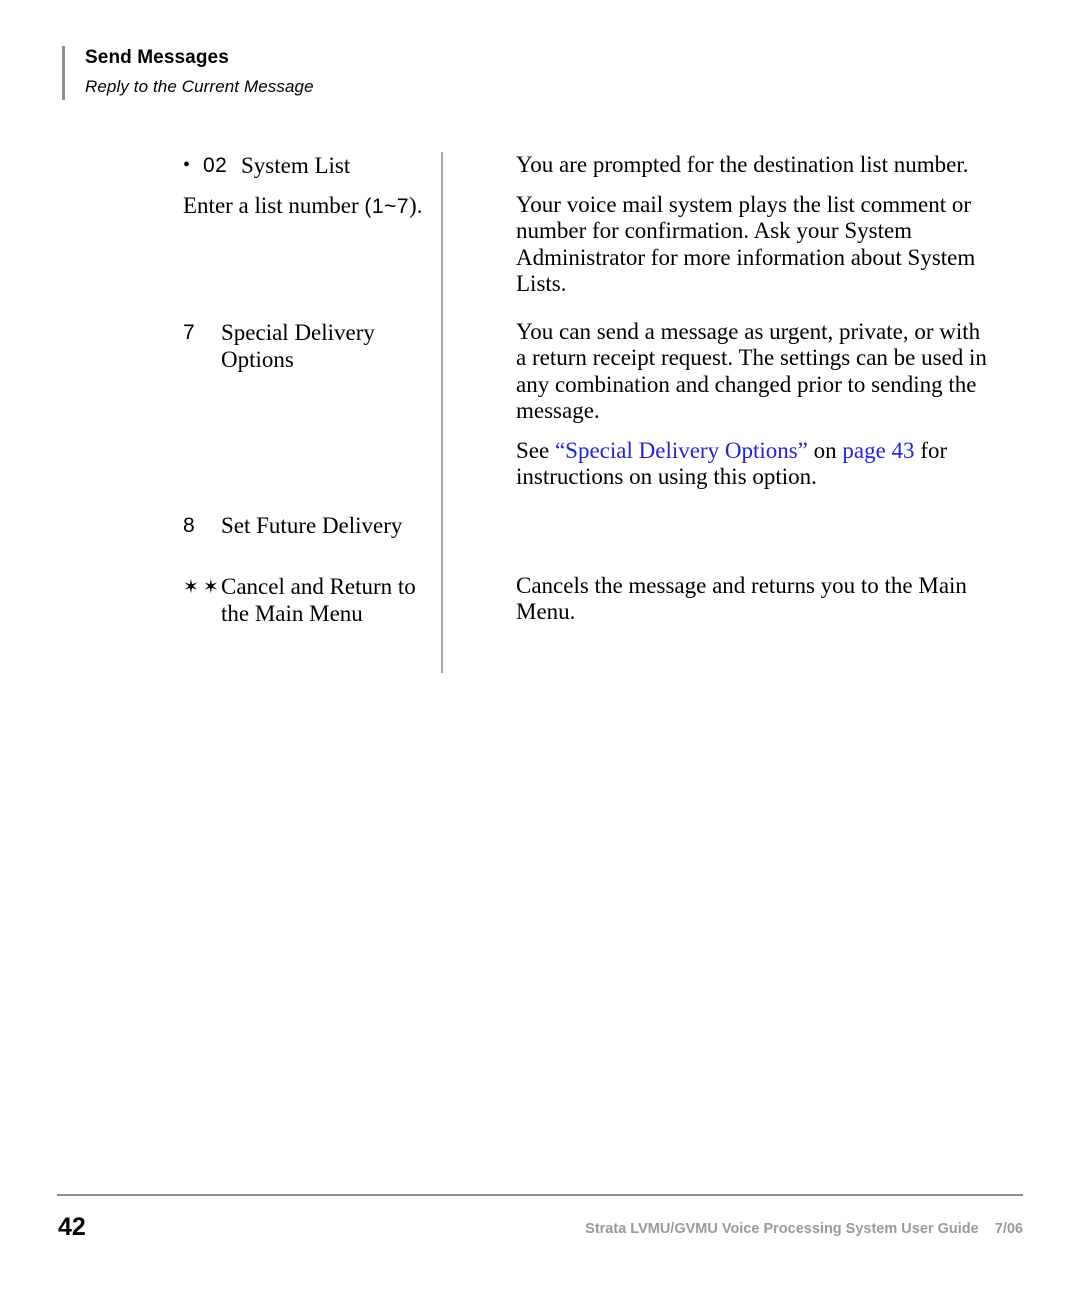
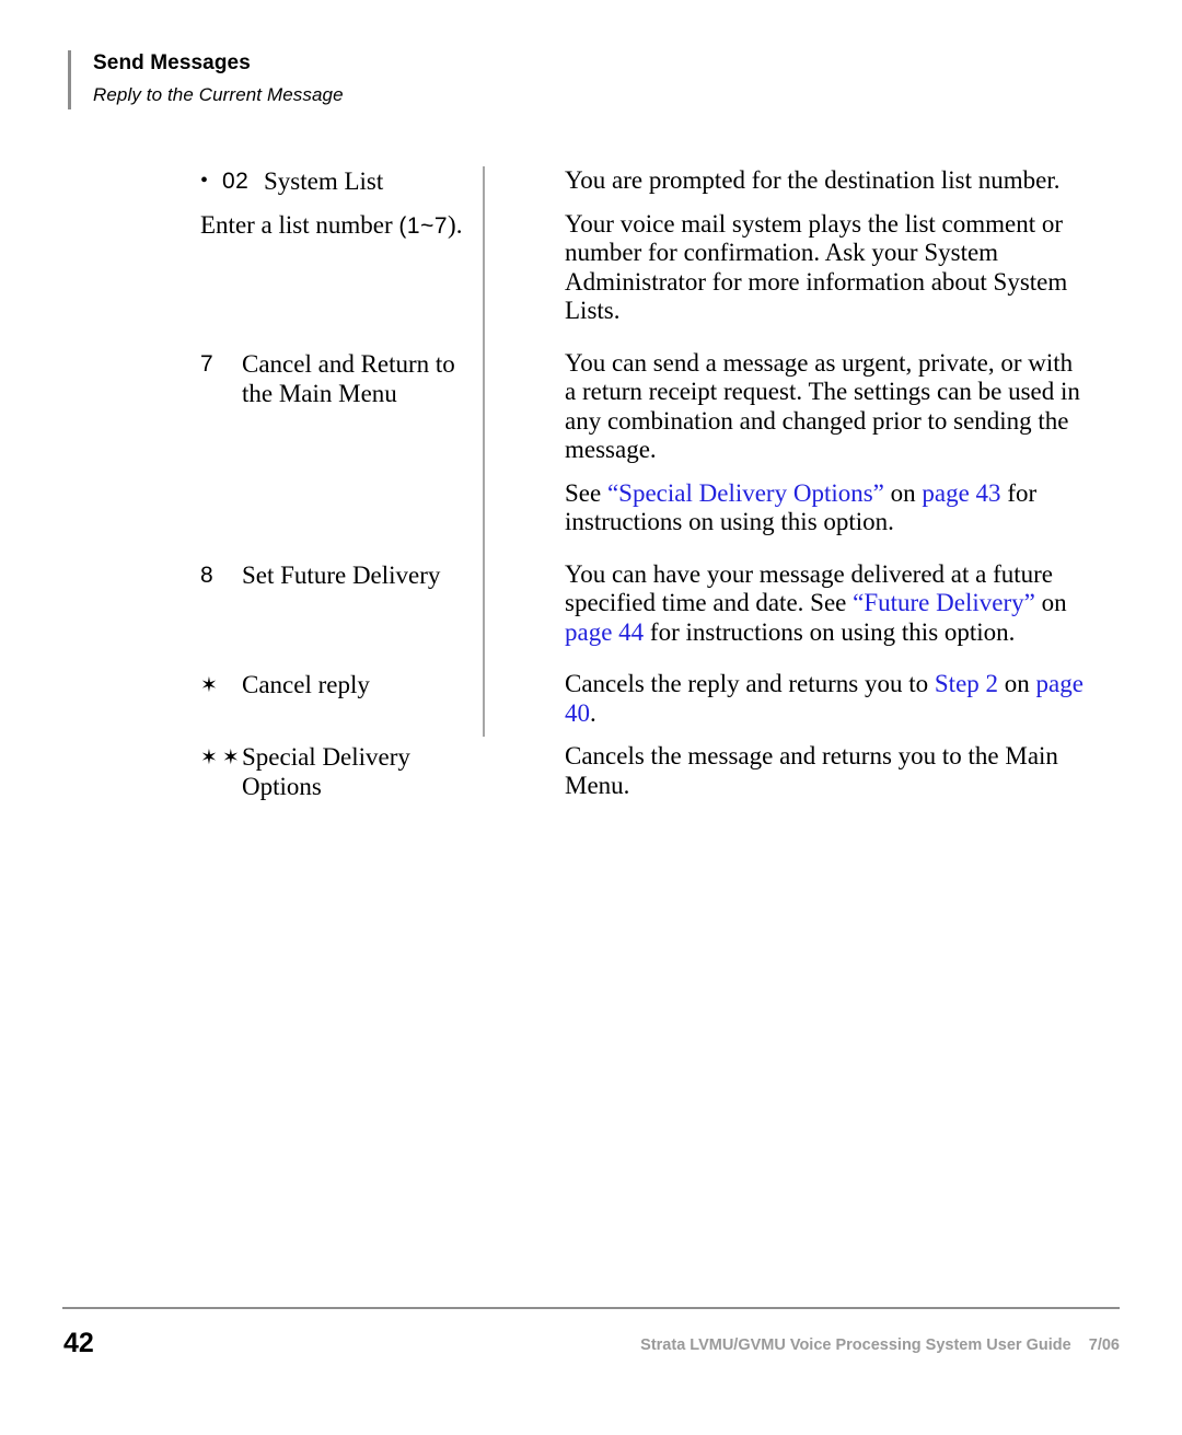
  Send Messages
  Reply to the Current Message
  •
  02
  System List
  Enter a list number (1~7).
  You are prompted for the destination list number.
  Your voice mail system plays the list comment or number for confirmation. Ask your System Administrator for more information about System Lists.
  7
- Special Delivery Options
+ Cancel and Return to the Main Menu
  You can send a message as urgent, private, or with a return receipt request. The settings can be used in any combination and changed prior to sending the message.
  See “Special Delivery Options” on page 43 for instructions on using this option.
  8
  Set Future Delivery
+ You can have your message delivered at a future specified time and date. See “Future Delivery” on page 44 for instructions on using this option.
+ ✶
+ Cancel reply
+ Cancels the reply and returns you to Step 2 on page 40.
  ✶✶
- Cancel and Return to the Main Menu
+ Special Delivery Options
  Cancels the message and returns you to the Main Menu.
  42
  Strata LVMU/GVMU Voice Processing System User Guide 7/06
